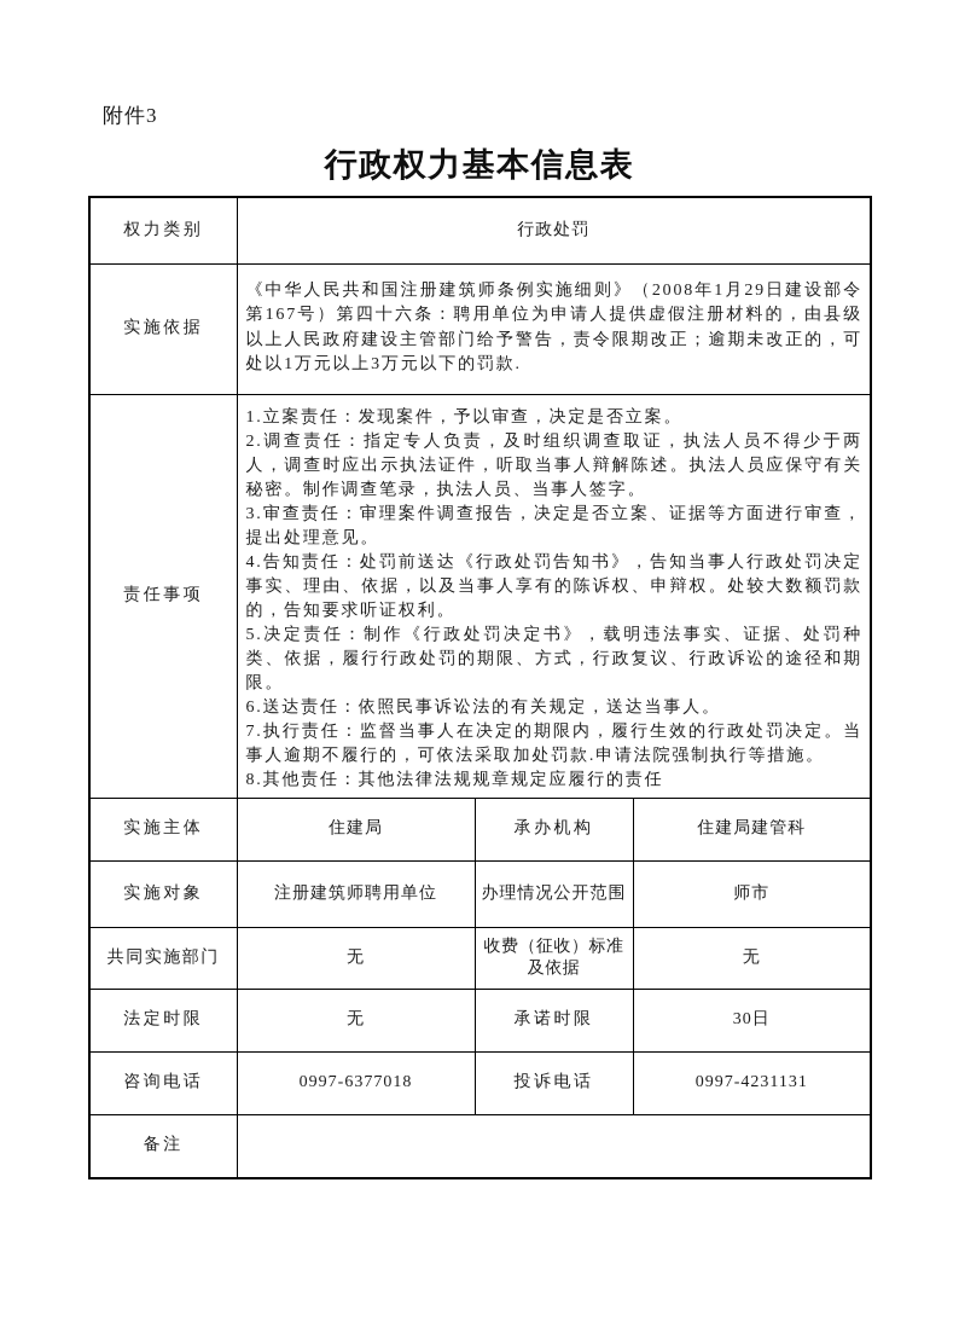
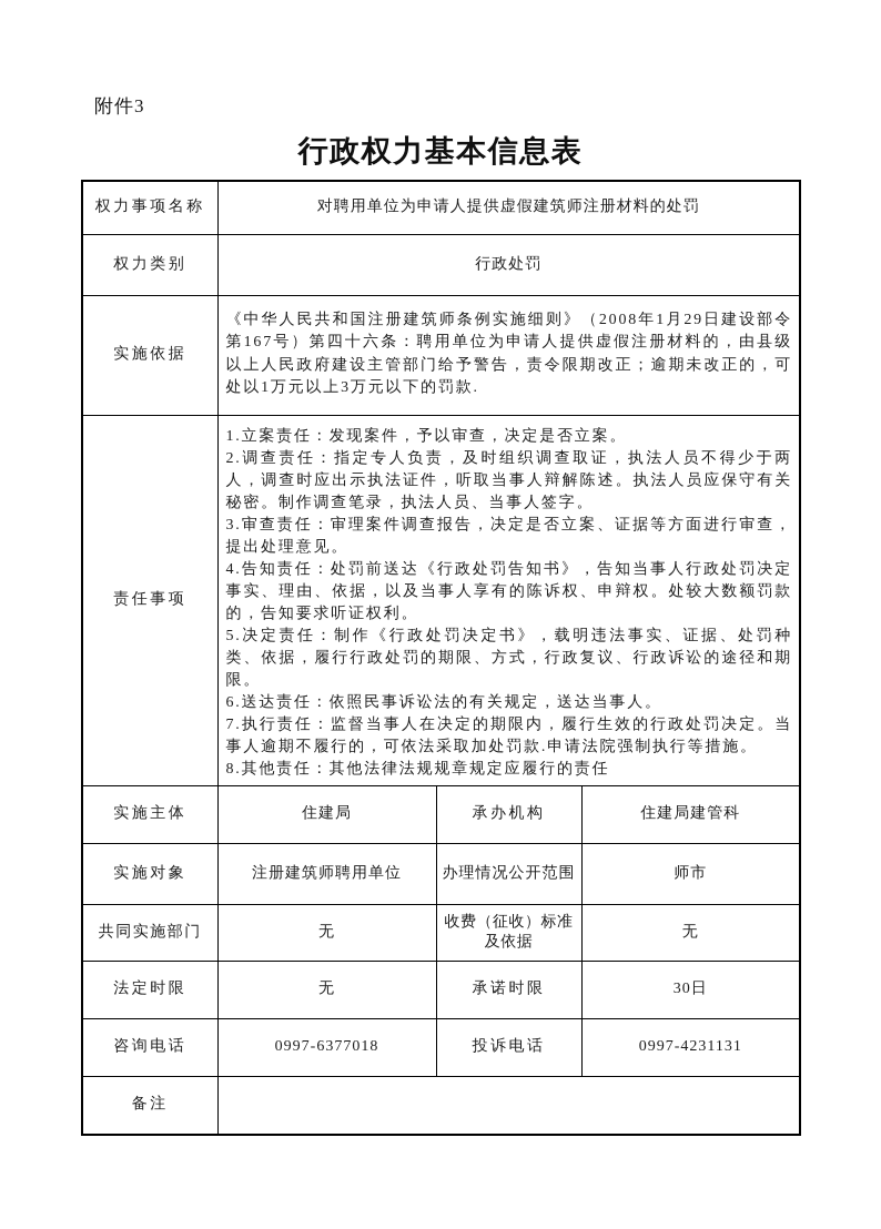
  附件3
  行政权力基本信息表
+ 权力事项名称	对聘用单位为申请人提供虚假建筑师注册材料的处罚
  权力类别	行政处罚
  实施依据	《中华人民共和国注册建筑师条例实施细则》（2008年1月29日建设部令第167号）第四十六条：聘用单位为申请人提供虚假注册材料的，由县级以上人民政府建设主管部门给予警告，责令限期改正；逾期未改正的，可处以1万元以上3万元以下的罚款.
  责任事项	1.立案责任：发现案件，予以审查，决定是否立案。 2.调查责任：指定专人负责，及时组织调查取证，执法人员不得少于两人，调查时应出示执法证件，听取当事人辩解陈述。执法人员应保守有关秘密。制作调查笔录，执法人员、当事人签字。 3.审查责任：审理案件调查报告，决定是否立案、证据等方面进行审查，提出处理意见。 4.告知责任：处罚前送达《行政处罚告知书》，告知当事人行政处罚决定事实、理由、依据，以及当事人享有的陈诉权、申辩权。处较大数额罚款的，告知要求听证权利。 5.决定责任：制作《行政处罚决定书》，载明违法事实、证据、处罚种类、依据，履行行政处罚的期限、方式，行政复议、行政诉讼的途径和期限。 6.送达责任：依照民事诉讼法的有关规定，送达当事人。 7.执行责任：监督当事人在决定的期限内，履行生效的行政处罚决定。当事人逾期不履行的，可依法采取加处罚款.申请法院强制执行等措施。 8.其他责任：其他法律法规规章规定应履行的责任
  实施主体	住建局	承办机构	住建局建管科
  实施对象	注册建筑师聘用单位	办理情况公开范围	师市
  共同实施部门	无	收费（征收）标准及依据	无
  法定时限	无	承诺时限	30日
  咨询电话	0997-6377018	投诉电话	0997-4231131
  备注
